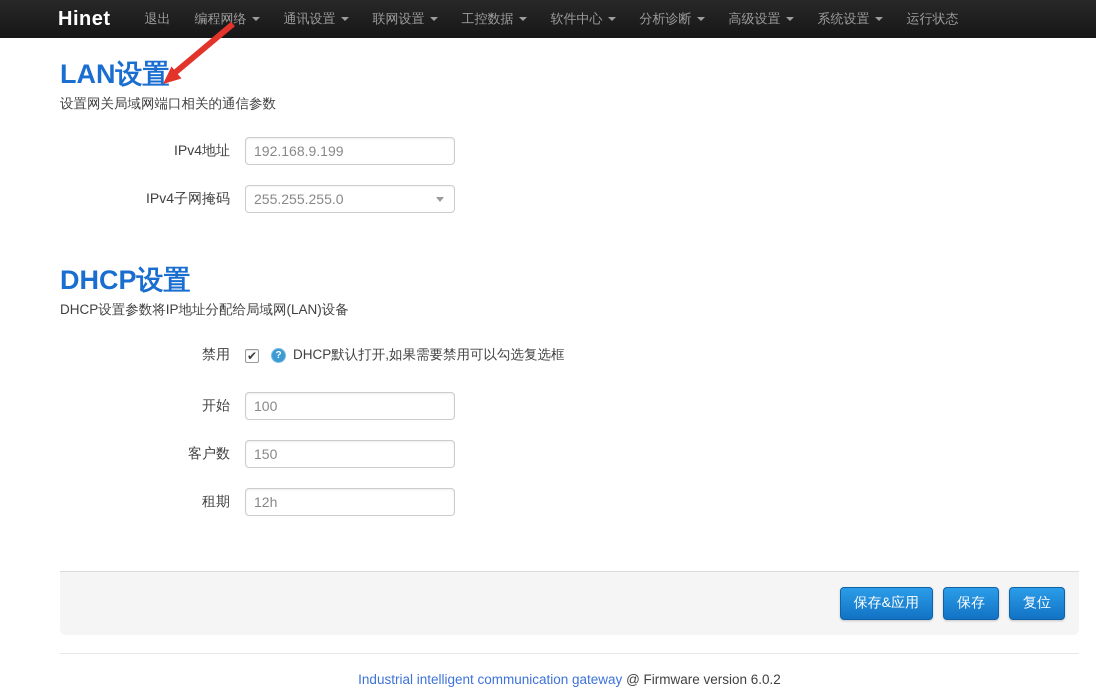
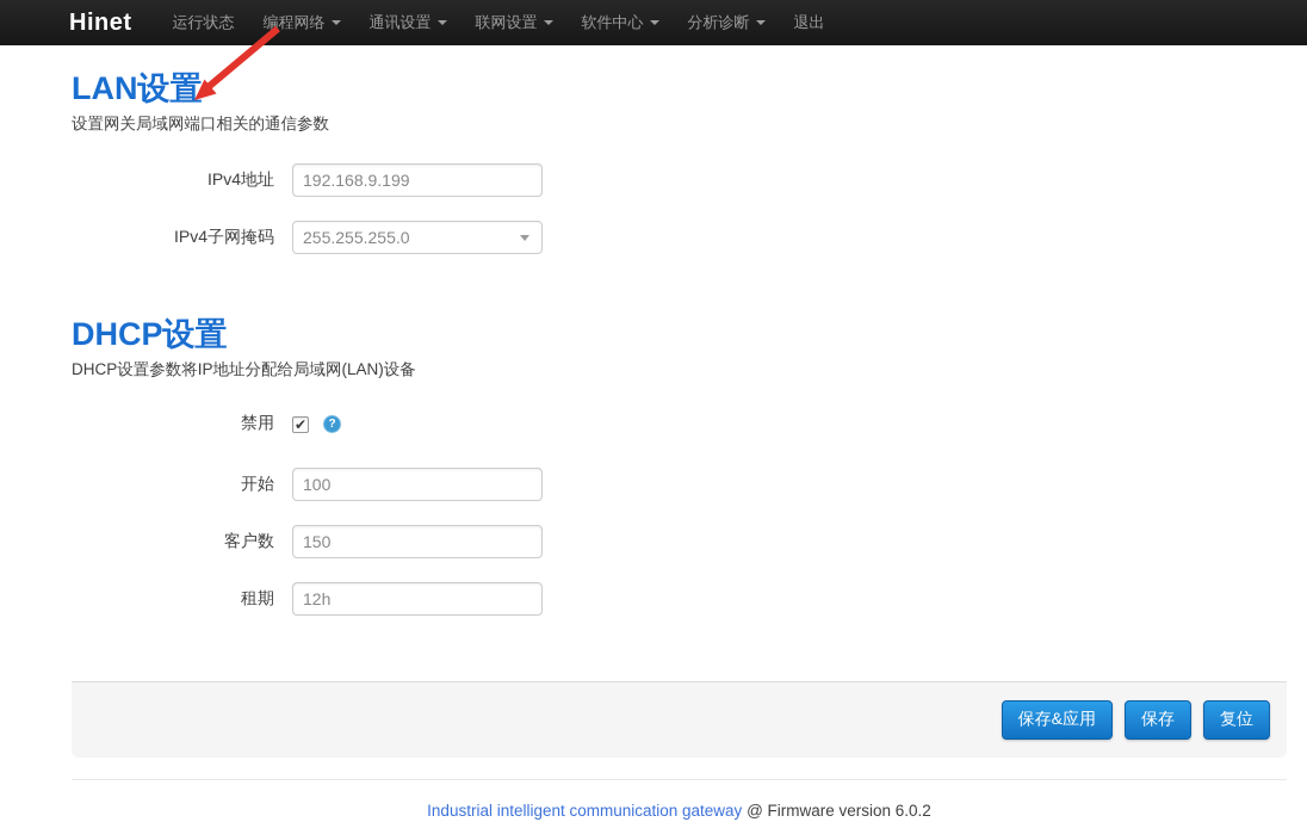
  Hinet
- 退出
+ 运行状态
  编程网络
  通讯设置
  联网设置
- 工控数据
  软件中心
  分析诊断
- 高级设置
- 系统设置
- 运行状态
+ 退出
  LAN设置
  设置网关局域网端口相关的通信参数
  IPv4地址
  192.168.9.199
  IPv4子网掩码
  255.255.255.0
  DHCP设置
  DHCP设置参数将IP地址分配给局域网(LAN)设备
  禁用
  ✔
  ?
- DHCP默认打开,如果需要禁用可以勾选复选框
  开始
  100
  客户数
  150
  租期
  12h
  保存&应用
  保存
  复位
  Industrial intelligent communication gateway @ Firmware version 6.0.2
